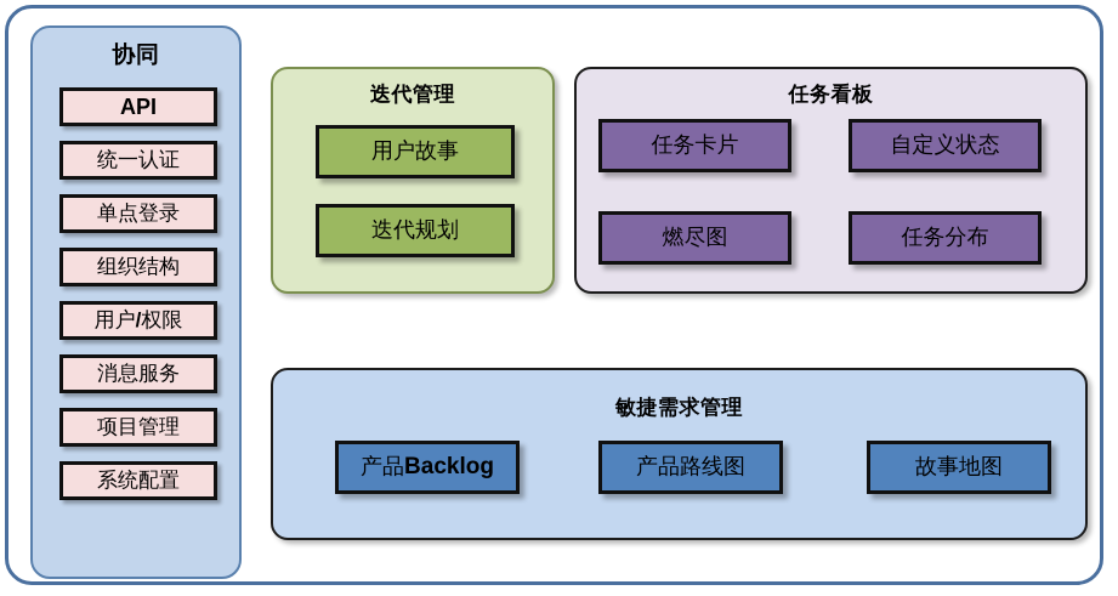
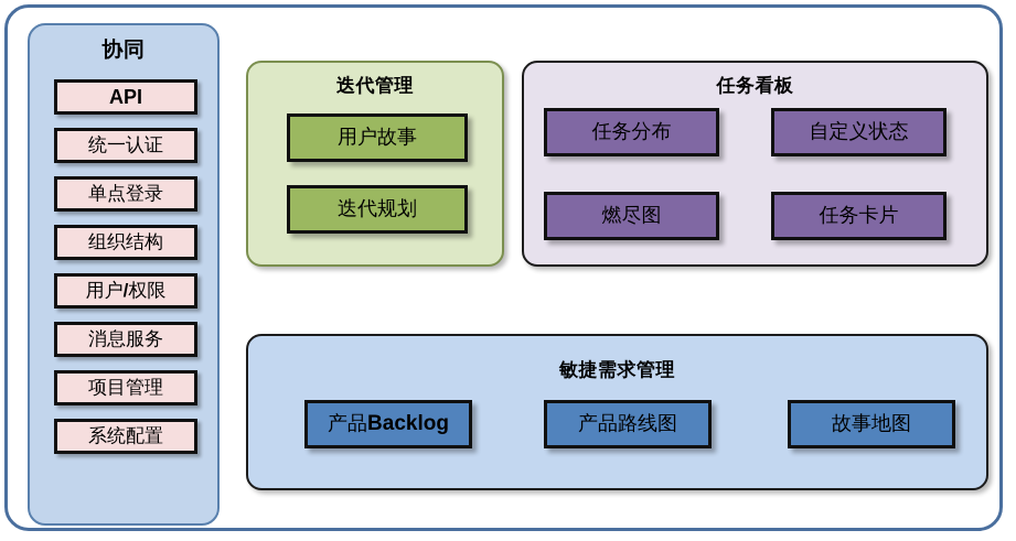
  协同
  API
  统一认证
  单点登录
  组织结构
  用户
  /
  权限
  消息服务
  项目管理
  系统配置
  迭代管理
  用户故事
  迭代规划
  任务看板
- 任务卡片
+ 任务分布
  自定义状态
  燃尽图
- 任务分布
+ 任务卡片
  敏捷需求管理
  产品
  Backlog
  产品路线图
  故事地图
